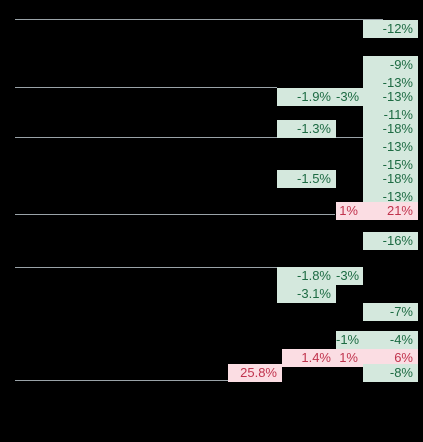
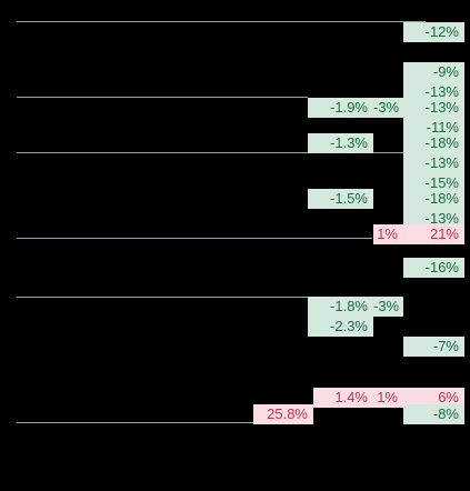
  -12%
  -9%
  -13%
  -1.9%
  -3%
  -13%
  -11%
  -1.3%
  -18%
  -13%
  -15%
  -1.5%
  -18%
  -13%
  1%
  21%
  -16%
  -1.8%
  -3%
- -3.1%
+ -2.3%
  -7%
- -1%
- -4%
  1.4%
  1%
  6%
  25.8%
  -8%
